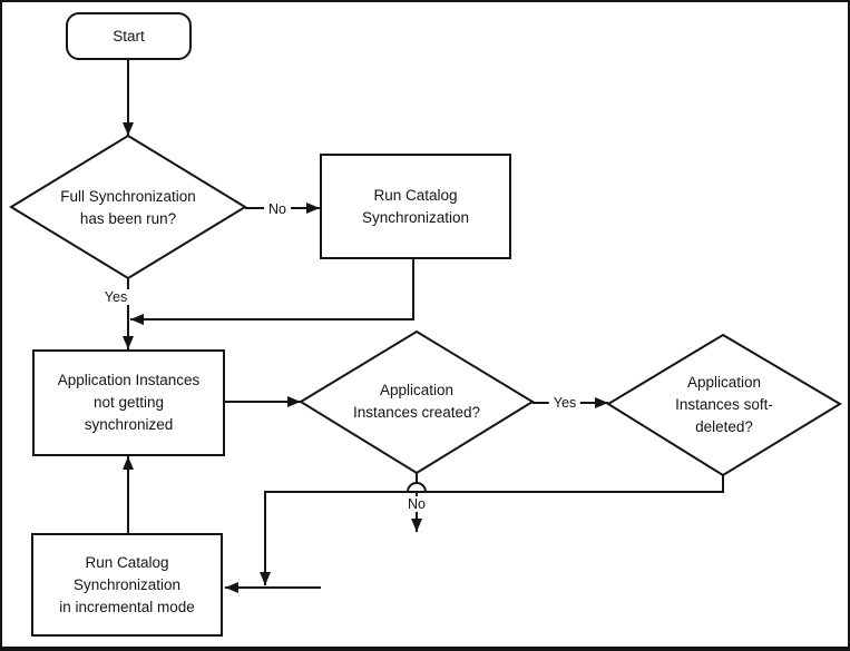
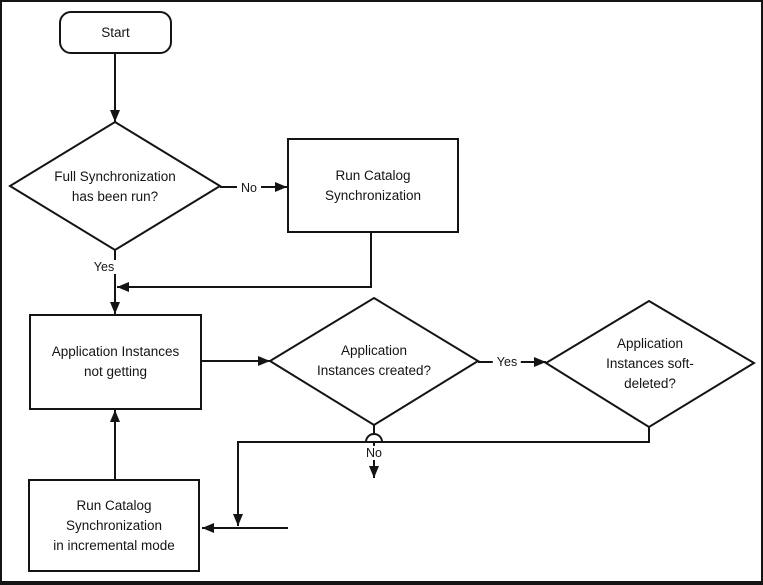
  Start
  Full Synchronization
  has been run?
  Run Catalog
  Synchronization
  Application Instances
  not getting
- synchronized
  Application
  Instances created?
  Application
  Instances soft-
  deleted?
  Run Catalog
  Synchronization
  in incremental mode
  No
  Yes
  Yes
  No
